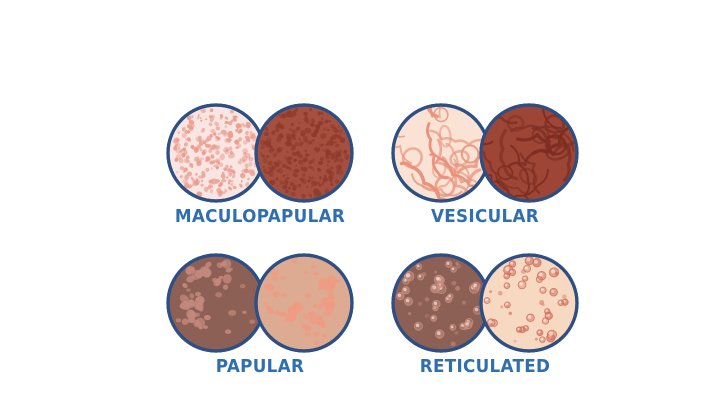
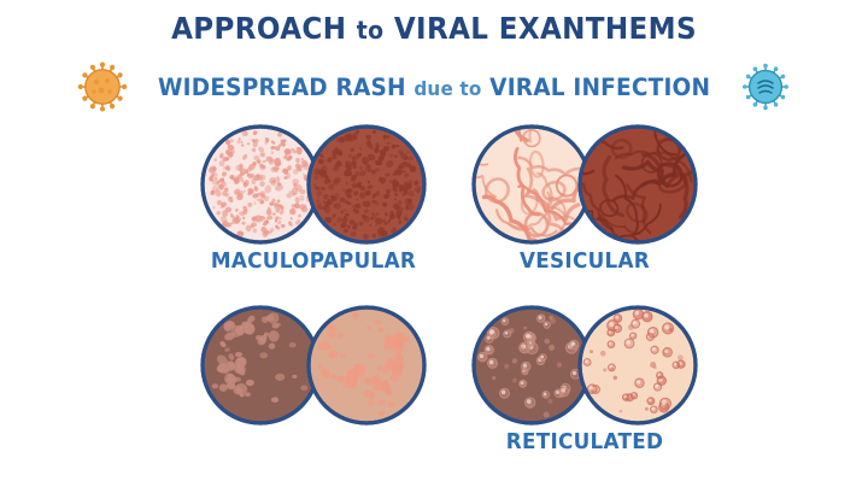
+ APPROACH to VIRAL EXANTHEMS
+ WIDESPREAD RASH due to VIRAL INFECTION
  MACULOPAPULAR
  VESICULAR
- PAPULAR
  RETICULATED
